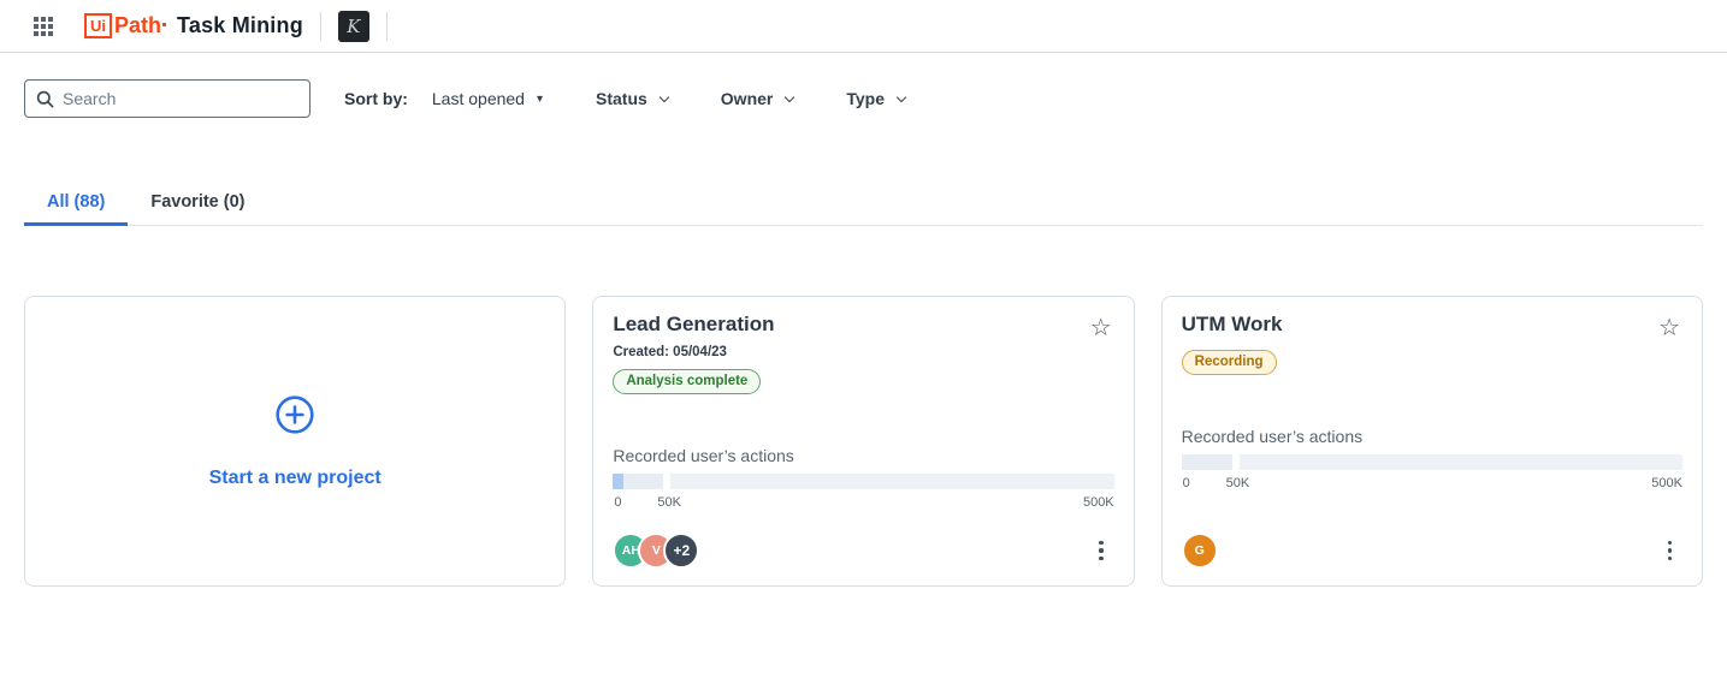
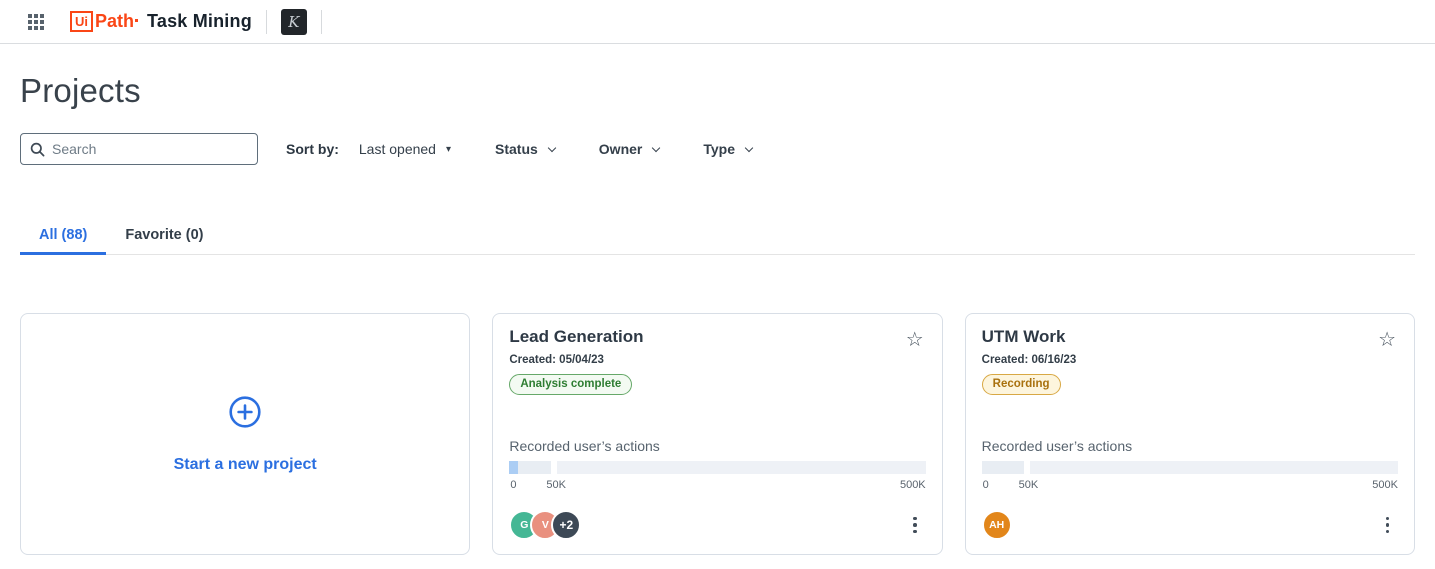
  Ui
  Path
  Task Mining
  K
+ Projects
  Search
  Sort by:
  Last opened
  ▾
  Status
  Owner
  Type
  All (88)
  Favorite (0)
  Start a new project
  Lead Generation
  ☆
  Created: 05/04/23
  Analysis complete
  Recorded user’s actions
  0
  50K
  500K
- AH
+ G
  V
  +2
  UTM Work
  ☆
+ Created: 06/16/23
  Recording
  Recorded user’s actions
  0
  50K
  500K
- G
+ AH
